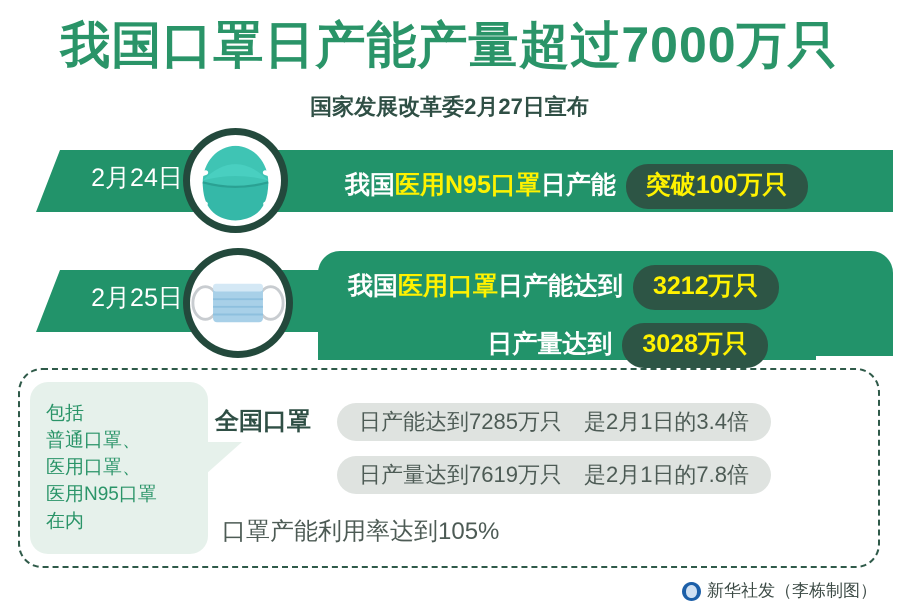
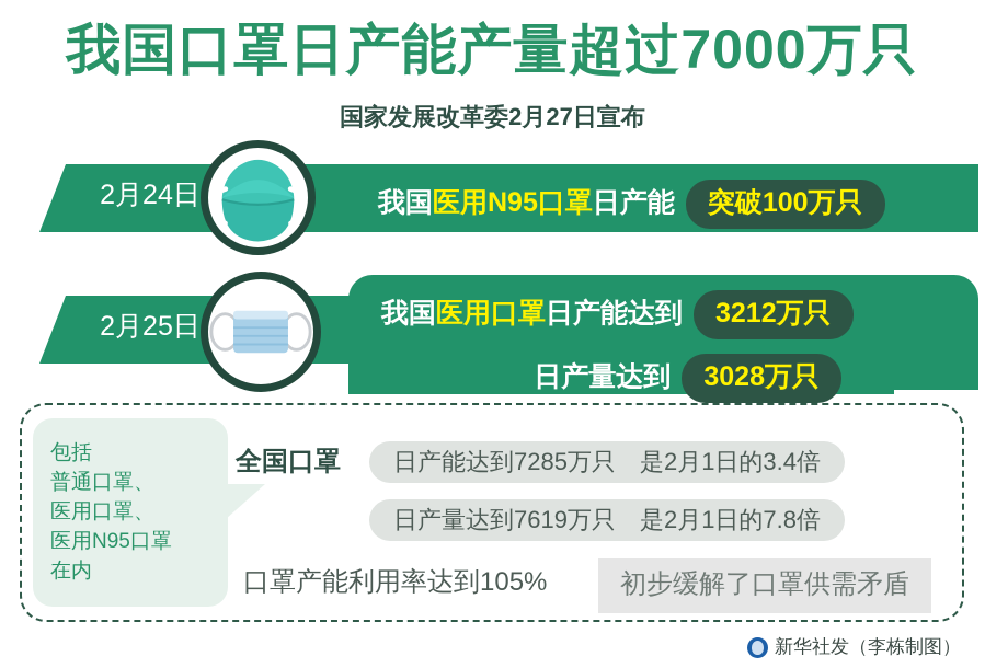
  我国口罩日产能产量超过7000万只
  国家发展改革委2月27日宣布
  2月24日
  我国医用N95口罩日产能 突破100万只
  2月25日
  我国医用口罩日产能达到 3212万只
  日产量达到 3028万只
  包括
  普通口罩、
  医用口罩、
  医用N95口罩
  在内
  全国口罩
  日产能达到7285万只 是2月1日的3.4倍
  日产量达到7619万只 是2月1日的7.8倍
  口罩产能利用率达到105%
+ 初步缓解了口罩供需矛盾
  新华社发（李栋制图）
